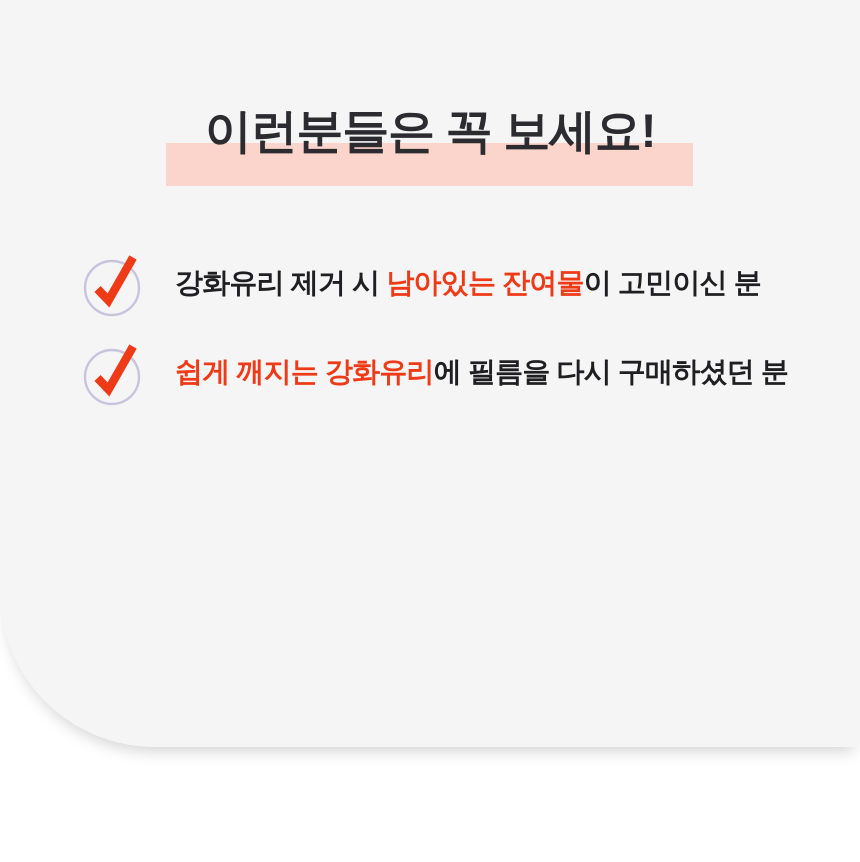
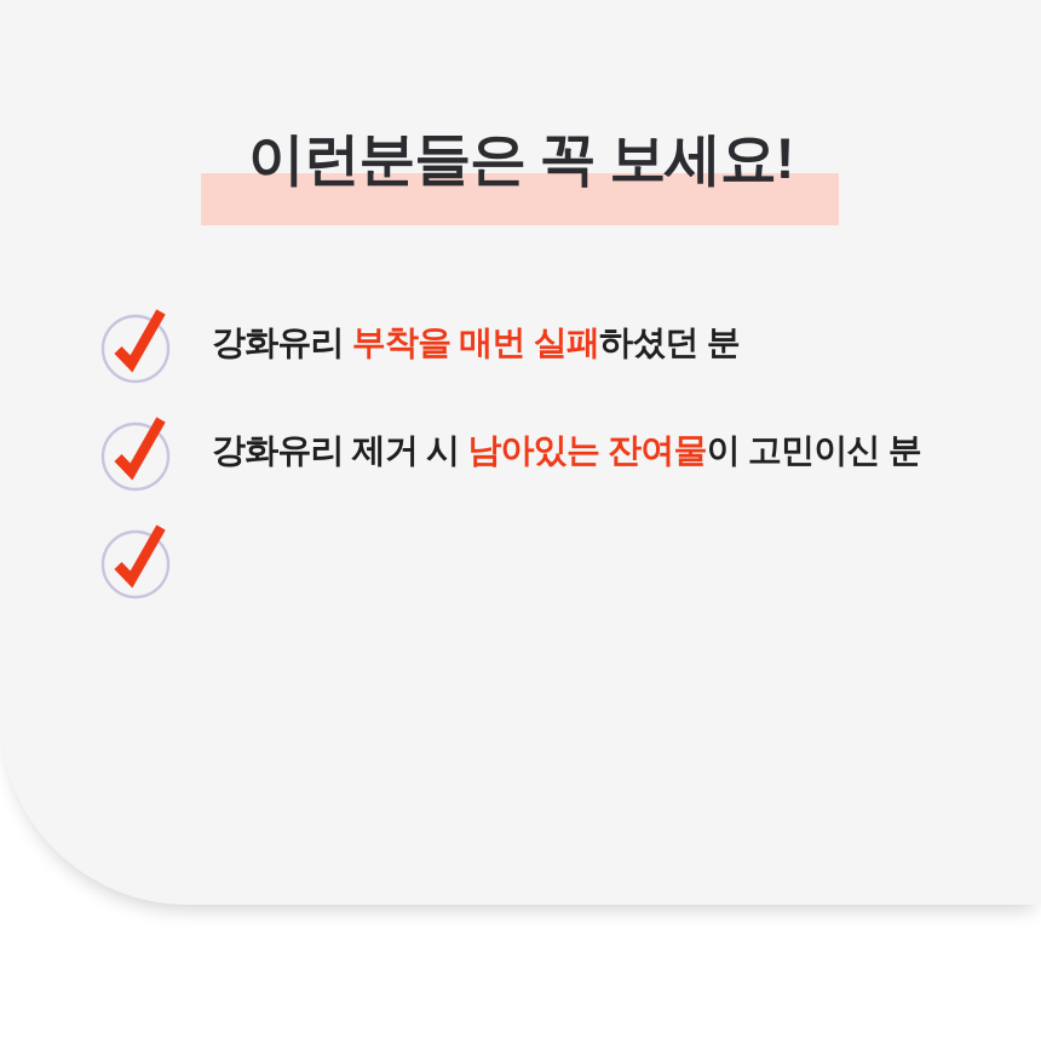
  이런분들은 꼭 보세요!
+ 강화유리 부착을 매번 실패하셨던 분
  강화유리 제거 시 남아있는 잔여물이 고민이신 분
- 쉽게 깨지는 강화유리에 필름을 다시 구매하셨던 분
